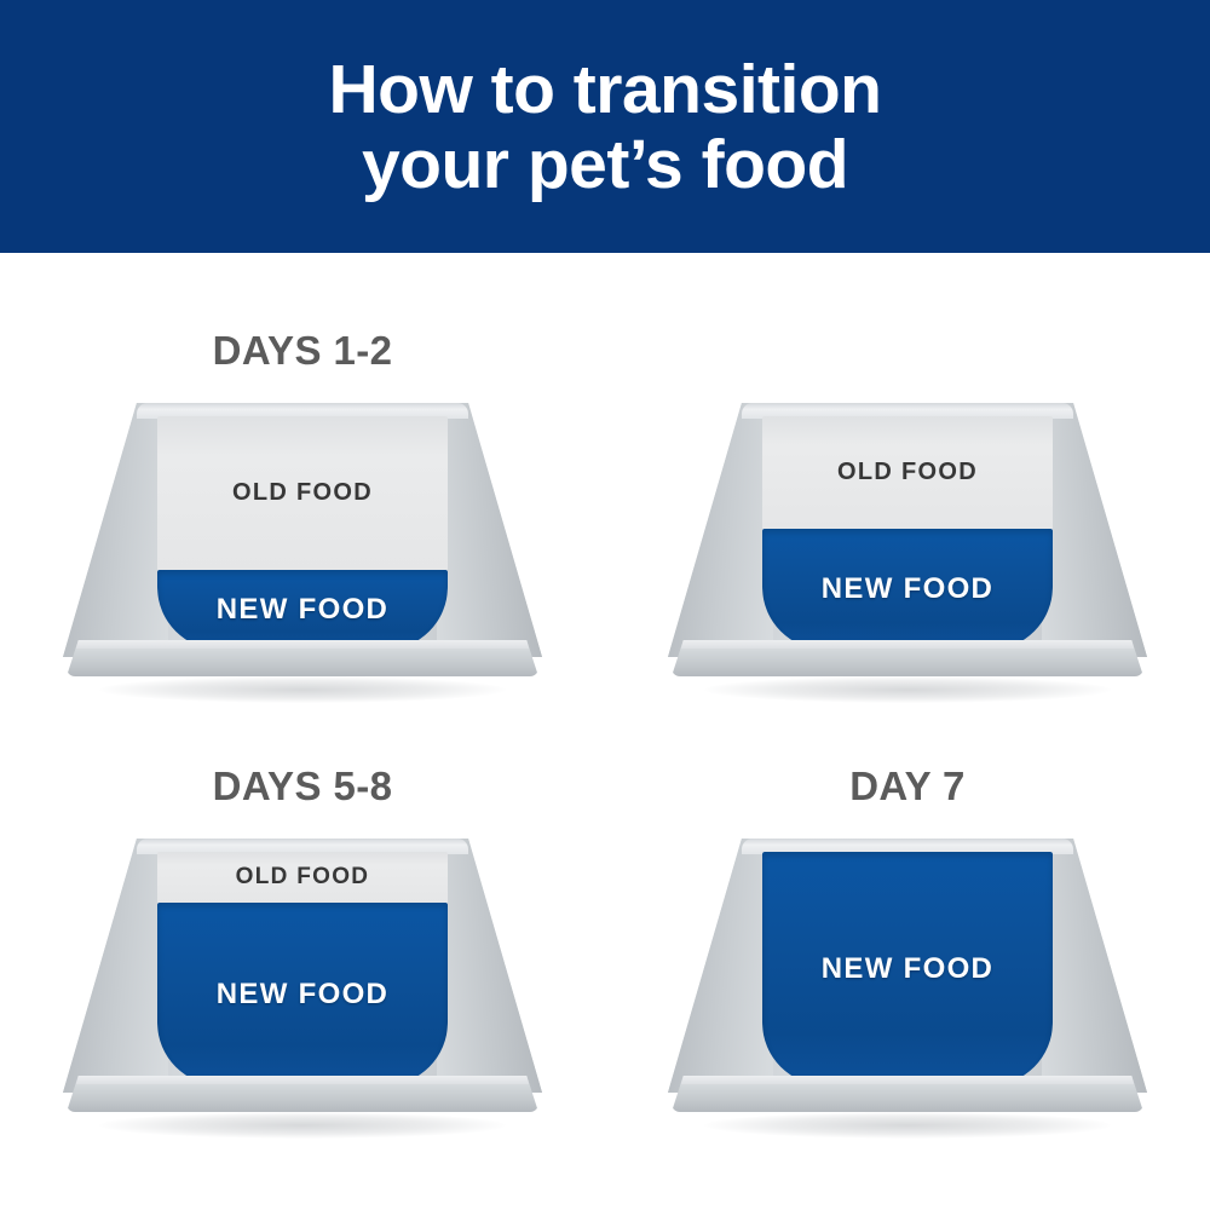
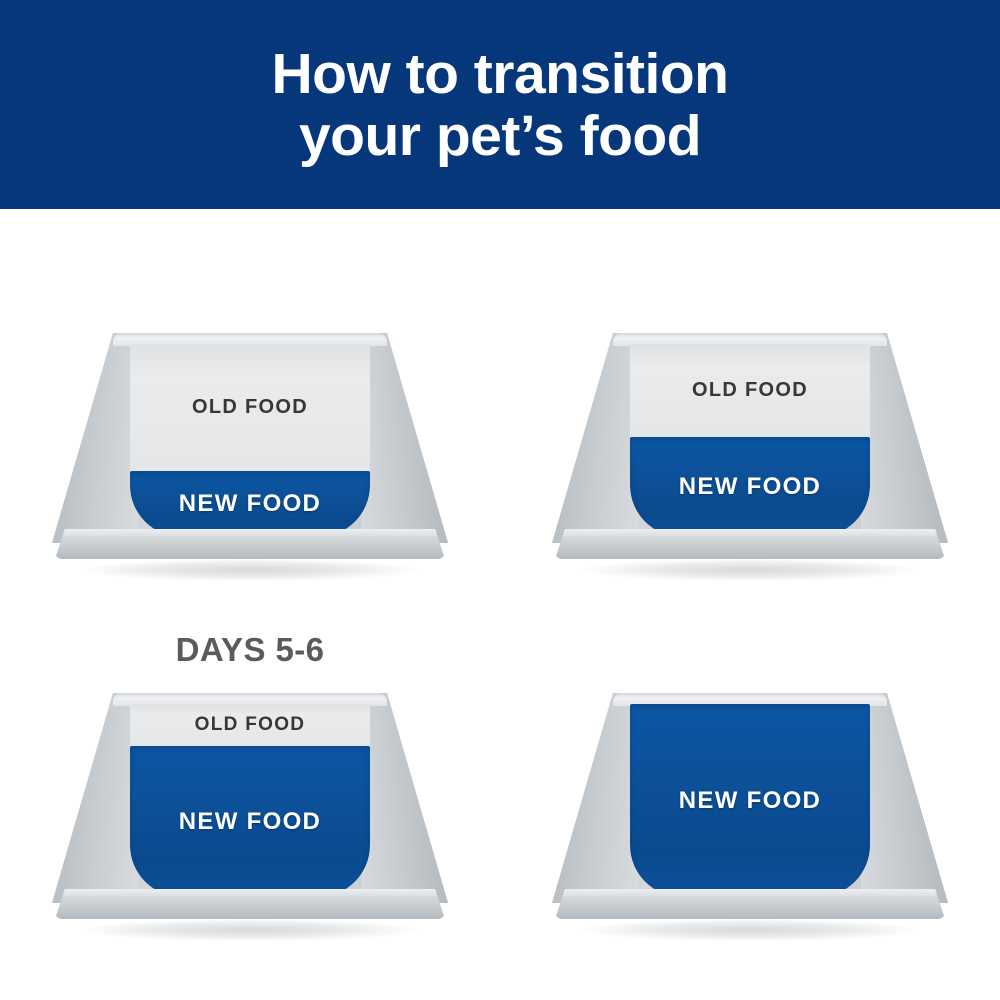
  How to transition
  your pet’s food
- DAYS 1-2
  OLD FOOD
  NEW FOOD
  OLD FOOD
  NEW FOOD
- DAYS 5-8
+ DAYS 5-6
  OLD FOOD
  NEW FOOD
- DAY 7
  NEW FOOD
